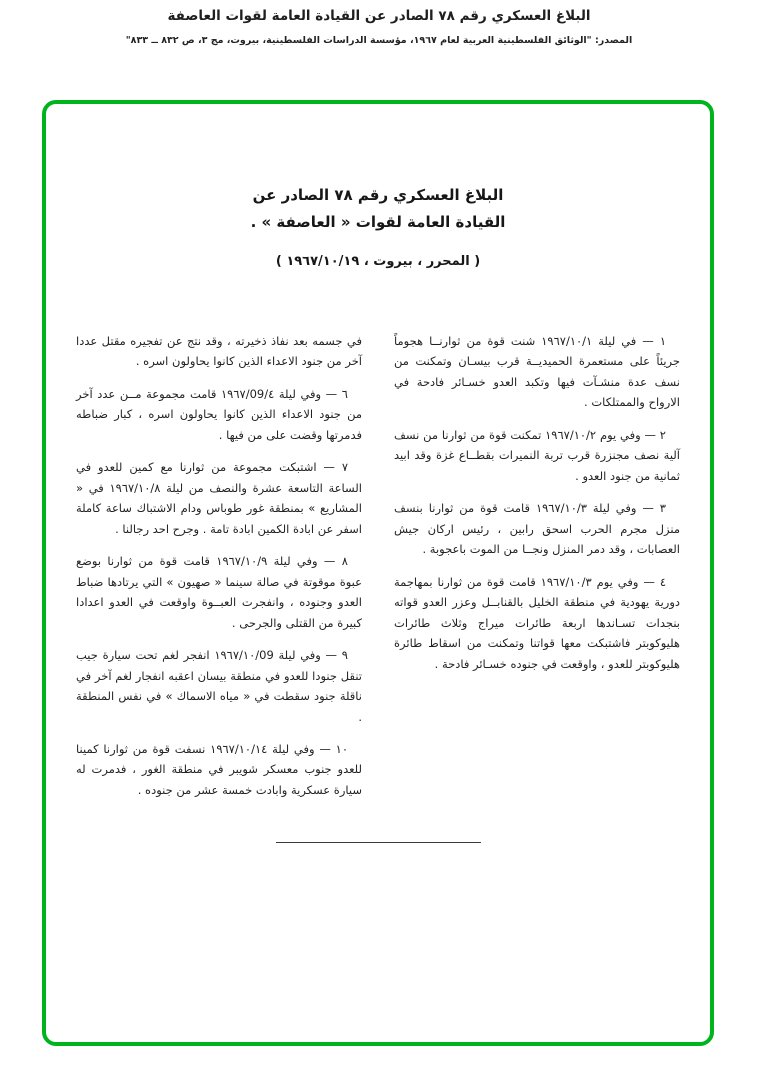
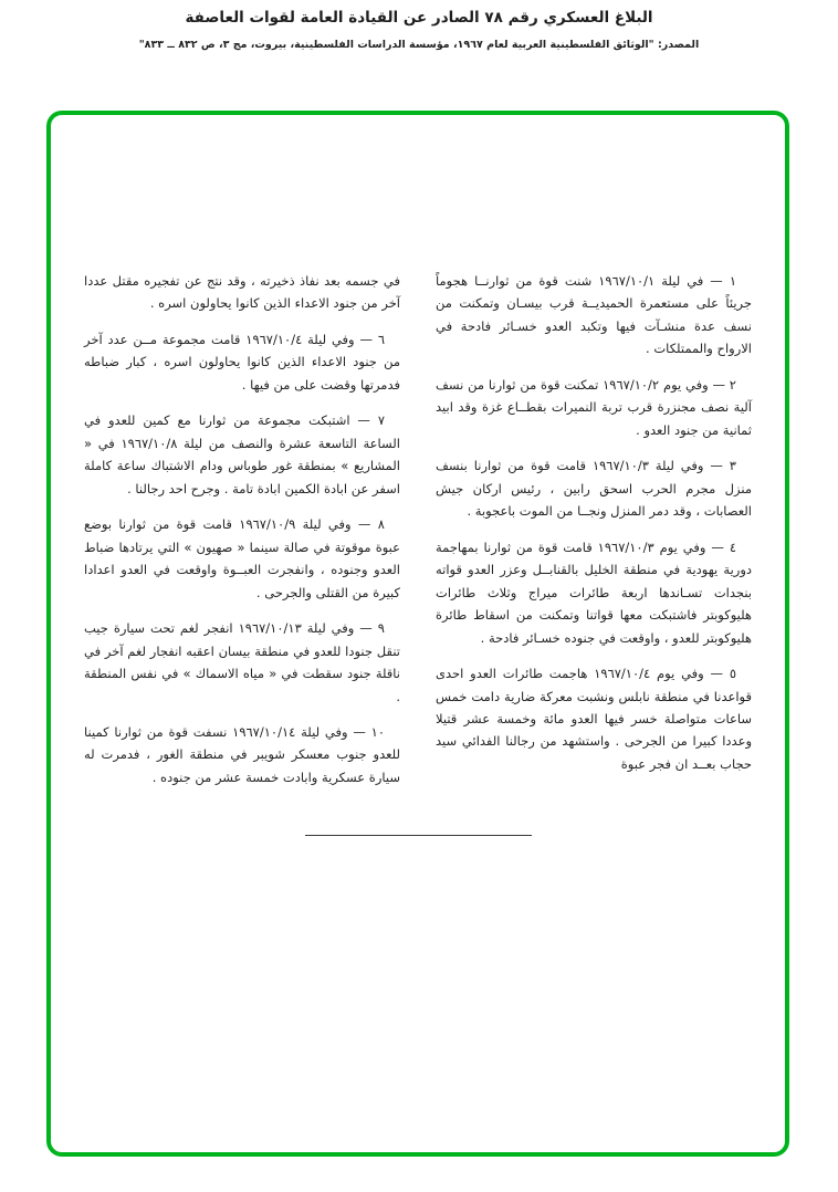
  البلاغ العسكري رقم ٧٨ الصادر عن القيادة العامة لقوات العاصفة
  المصدر: "الوثائق الفلسطينية العربية لعام ١٩٦٧، مؤسسة الدراسات الفلسطينية، بيروت، مج ٣، ص ٨٣٢ ــ ٨٣٣"
- البلاغ العسكري رقم ٧٨ الصادر عن
- القيادة العامة لقوات « العاصفة » .
- ( المحرر ، بيروت ، ١٩٦٧/١٠/١٩ )
  ١ — في ليلة ١٩٦٧/١٠/١ شنت قوة من ثوارنــا هجوماً جريئاً على مستعمرة الحميديــة قرب بيسـان وتمكنت من نسف عدة منشـآت فيها وتكبد العدو خسـائر فادحة في الارواح والممتلكات .
  ٢ — وفي يوم ١٩٦٧/١٠/٢ تمكنت قوة من ثوارنا من نسف آلية نصف مجنزرة قرب تربة النميرات بقطــاع غزة وقد ابيد ثمانية من جنود العدو .
  ٣ — وفي ليلة ١٩٦٧/١٠/٣ قامت قوة من ثوارنا بنسف منزل مجرم الحرب اسحق رابين ، رئيس اركان جيش العصابات ، وقد دمر المنزل ونجــا من الموت باعجوبة .
  ٤ — وفي يوم ١٩٦٧/١٠/٣ قامت قوة من ثوارنا بمهاجمة دورية يهودية في منطقة الخليل بالقنابــل وعزر العدو قواته بنجدات تسـاندها اربعة طائرات ميراج وثلاث طائرات هليوكوبتر فاشتبكت معها قواتنا وتمكنت من اسقاط طائرة هليوكوبتر للعدو ، واوقعت في جنوده خسـائر فادحة .
+ ٥ — وفي يوم ١٩٦٧/١٠/٤ هاجمت طائرات العدو احدى قواعدنا في منطقة نابلس ونشبت معركة ضارية دامت خمس ساعات متواصلة خسر فيها العدو مائة وخمسة عشر قتيلا وعددا كبيرا من الجرحى . واستشهد من رجالنا الفدائي سيد حجاب بعــد ان فجر عبوة
  في جسمه بعد نفاذ ذخيرته ، وقد نتج عن تفجيره مقتل عددا آخر من جنود الاعداء الذين كانوا يحاولون اسره .
- ٦ — وفي ليلة ١٩٦٧/09/٤ قامت مجموعة مــن عدد آخر من جنود الاعداء الذين كانوا يحاولون اسره ، كبار ضباطه فدمرتها وقضت على من فيها .
+ ٦ — وفي ليلة ١٩٦٧/١٠/٤ قامت مجموعة مــن عدد آخر من جنود الاعداء الذين كانوا يحاولون اسره ، كبار ضباطه فدمرتها وقضت على من فيها .
  ٧ — اشتبكت مجموعة من ثوارنا مع كمين للعدو في الساعة التاسعة عشرة والنصف من ليلة ١٩٦٧/١٠/٨ في « المشاريع » بمنطقة غور طوباس ودام الاشتباك ساعة كاملة اسفر عن ابادة الكمين ابادة تامة . وجرح احد رجالنا .
  ٨ — وفي ليلة ١٩٦٧/١٠/٩ قامت قوة من ثوارنا بوضع عبوة موقوتة في صالة سينما « صهيون » التي يرتادها ضباط العدو وجنوده ، وانفجرت العبــوة واوقعت في العدو اعدادا كبيرة من القتلى والجرحى .
- ٩ — وفي ليلة ١٩٦٧/١٠/09 انفجر لغم تحت سيارة جيب تنقل جنودا للعدو في منطقة بيسان اعقبه انفجار لغم آخر في ناقلة جنود سقطت في « مياه الاسماك » في نفس المنطقة .
+ ٩ — وفي ليلة ١٩٦٧/١٠/١٣ انفجر لغم تحت سيارة جيب تنقل جنودا للعدو في منطقة بيسان اعقبه انفجار لغم آخر في ناقلة جنود سقطت في « مياه الاسماك » في نفس المنطقة .
  ١٠ — وفي ليلة ١٩٦٧/١٠/١٤ نسفت قوة من ثوارنا كمينا للعدو جنوب معسكر شويبر في منطقة الغور ، فدمرت له سيارة عسكرية وابادت خمسة عشر من جنوده .
